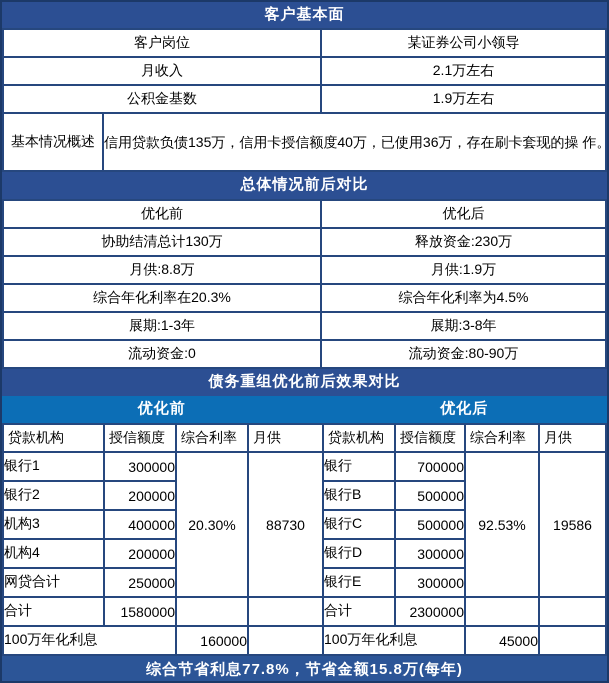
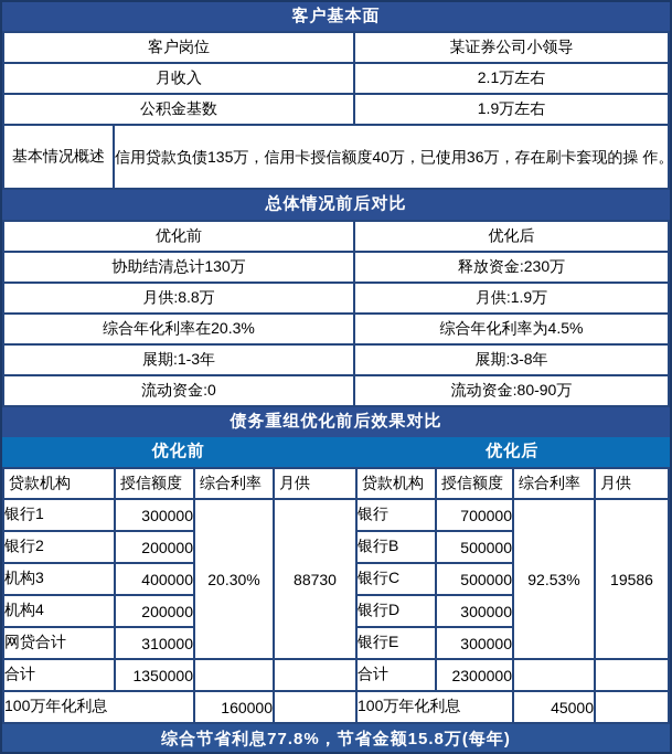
  客户基本面
  客户岗位	某证券公司小领导
  月收入	2.1万左右
  公积金基数	1.9万左右
  总体情况前后对比
  优化前	优化后
  协助结清总计130万	释放资金:230万
  月供:8.8万	月供:1.9万
  综合年化利率在20.3%	综合年化利率为4.5%
  展期:1-3年	展期:3-8年
  流动资金:0	流动资金:80-90万
  债务重组优化前后效果对比
  优化前
  优化后
  贷款机构	授信额度	综合利率	月供	贷款机构	授信额度	综合利率	月供
  银行1	300000	20.30%	88730	银行	700000	92.53%	19586
  银行2	200000	银行B	500000
  机构3	400000	银行C	500000
  机构4	200000	银行D	300000
- 网贷合计	250000	银行E	300000
+ 网贷合计	310000	银行E	300000
- 合计	1580000			合计	2300000
+ 合计	1350000			合计	2300000
  100万年化利息	160000		100万年化利息	45000
  综合节省利息77.8%，节省金额15.8万(每年)
